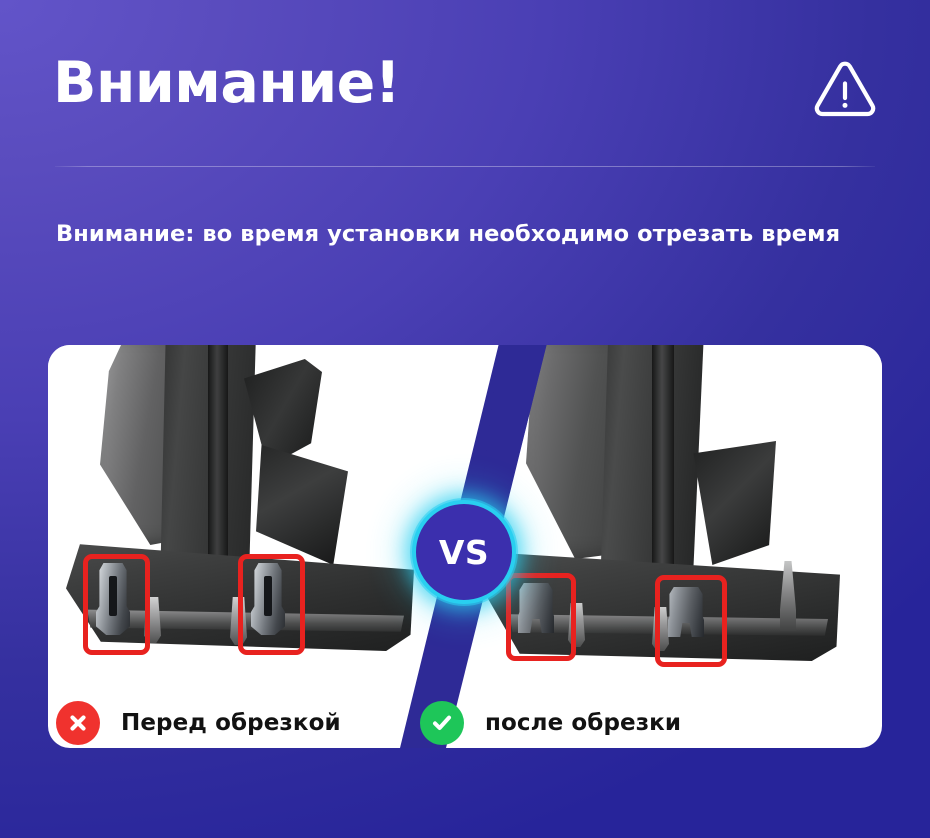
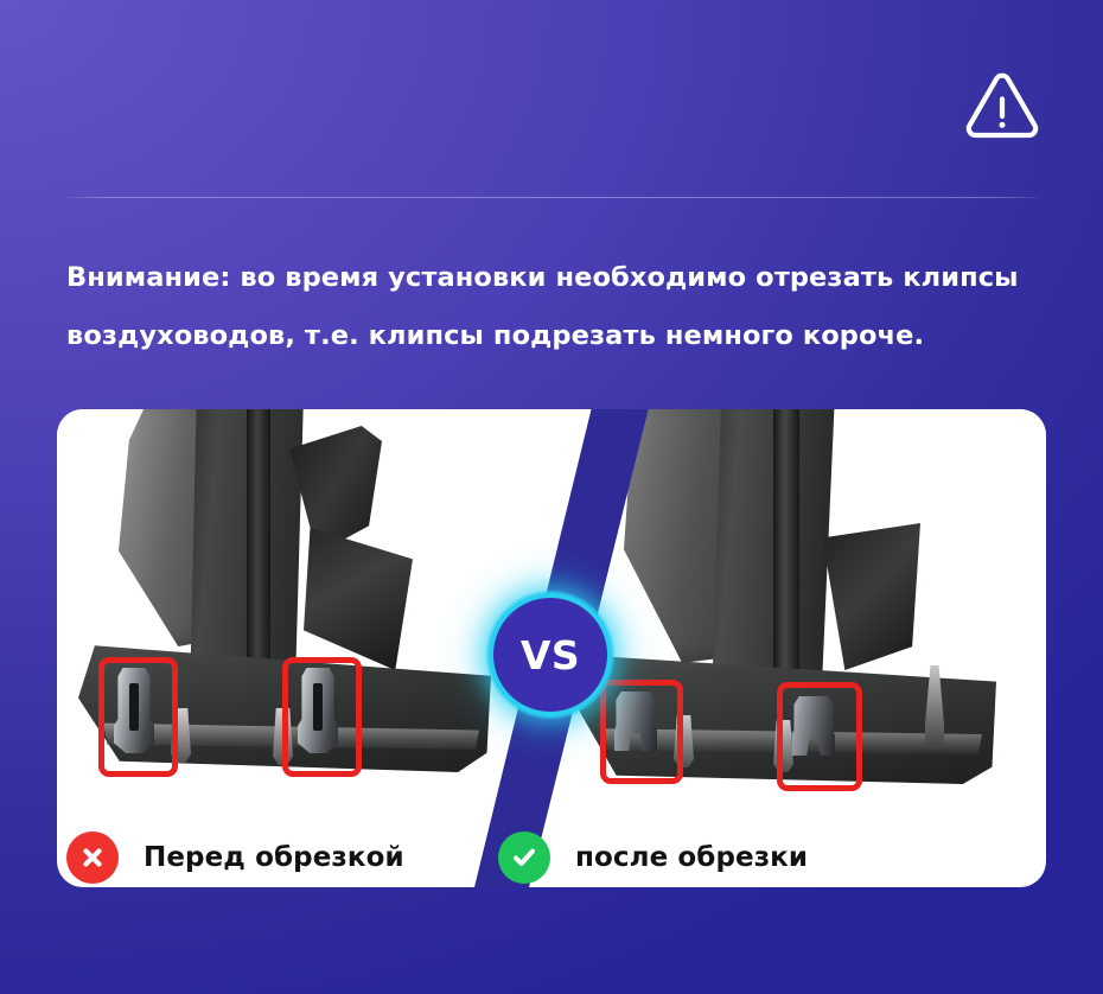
- Внимание!
- Внимание: во время установки необходимо отрезать время
+ Внимание: во время установки необходимо отрезать клипсы
+ воздуховодов, т.е. клипсы подрезать немного короче.
  Перед обрезкой
  после обрезки
  VS
